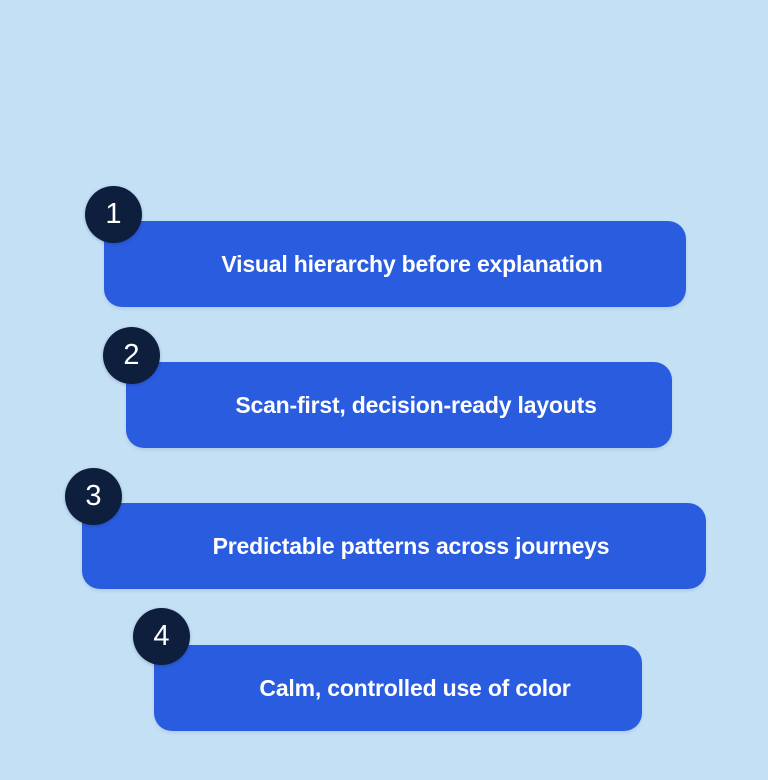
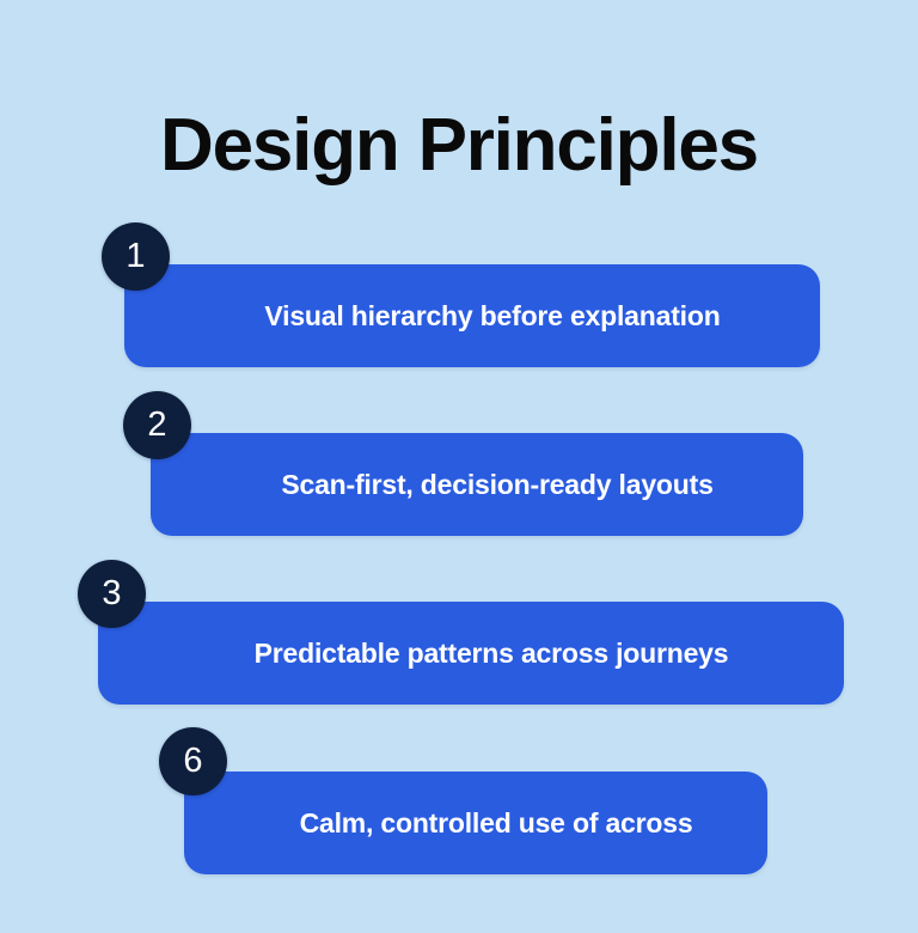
+ Design Principles
  Visual hierarchy before explanation
  1
  Scan-first, decision-ready layouts
  2
  Predictable patterns across journeys
  3
- Calm, controlled use of color
+ Calm, controlled use of across
- 4
+ 6
